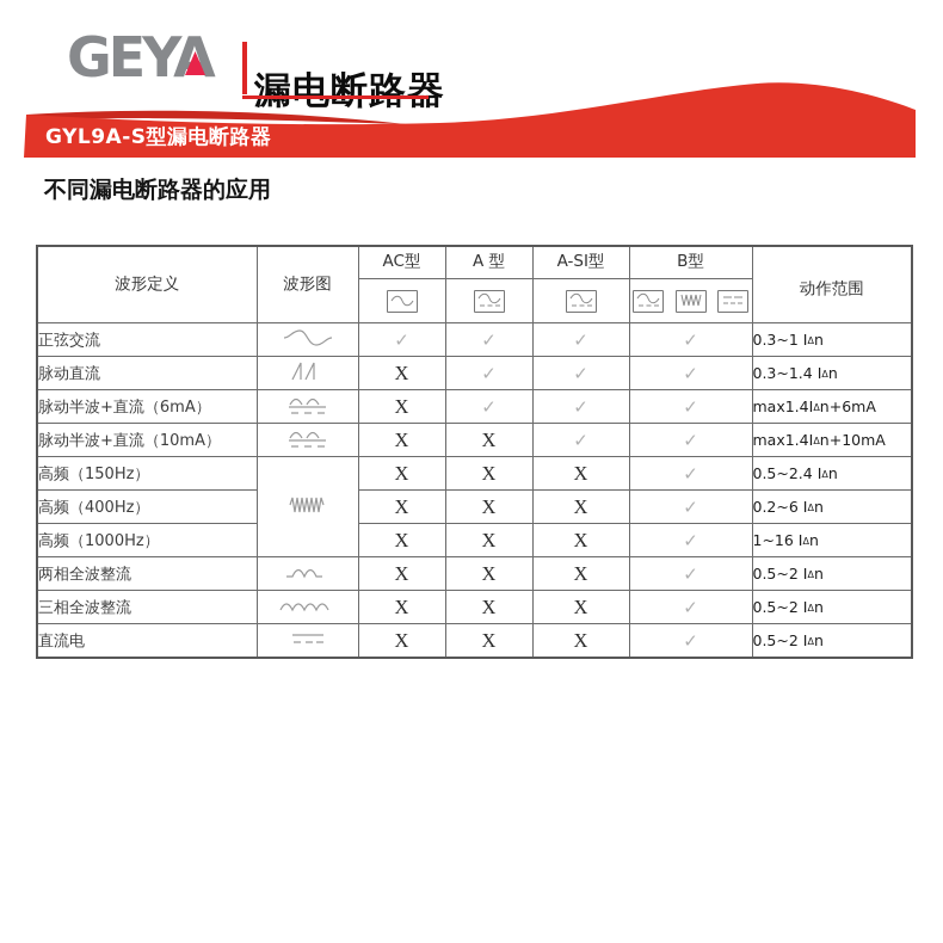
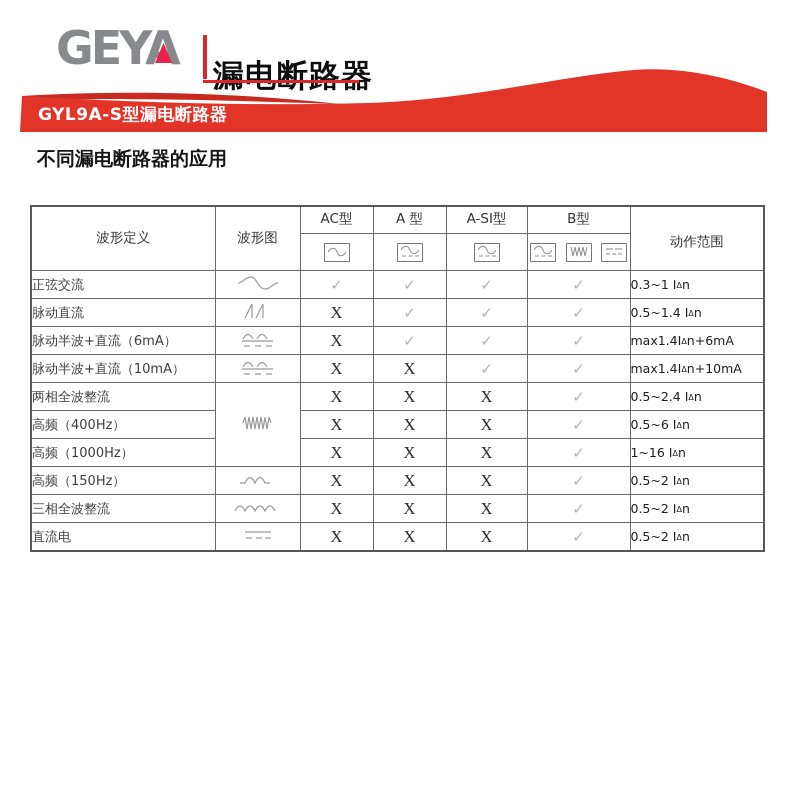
  GEY
  漏电断路器
  GYL9A-S型漏电断路器
  不同漏电断路器的应用
  波形定义	波形图	AC型	A 型	A-SI型	B型	动作范围
  正弦交流		✓	✓	✓	✓	0.3~1 IΔn
- 脉动直流		X	✓	✓	✓	0.3~1.4 IΔn
+ 脉动直流		X	✓	✓	✓	0.5~1.4 IΔn
  脉动半波+直流（6mA）		X	✓	✓	✓	max1.4IΔn+6mA
  脉动半波+直流（10mA）		X	X	✓	✓	max1.4IΔn+10mA
- 高频（150Hz）		X	X	X	✓	0.5~2.4 IΔn
+ 两相全波整流		X	X	X	✓	0.5~2.4 IΔn
- 高频（400Hz）	X	X	X	✓	0.2~6 IΔn
+ 高频（400Hz）	X	X	X	✓	0.5~6 IΔn
  高频（1000Hz）	X	X	X	✓	1~16 IΔn
- 两相全波整流		X	X	X	✓	0.5~2 IΔn
+ 高频（150Hz）		X	X	X	✓	0.5~2 IΔn
  三相全波整流		X	X	X	✓	0.5~2 IΔn
  直流电		X	X	X	✓	0.5~2 IΔn
